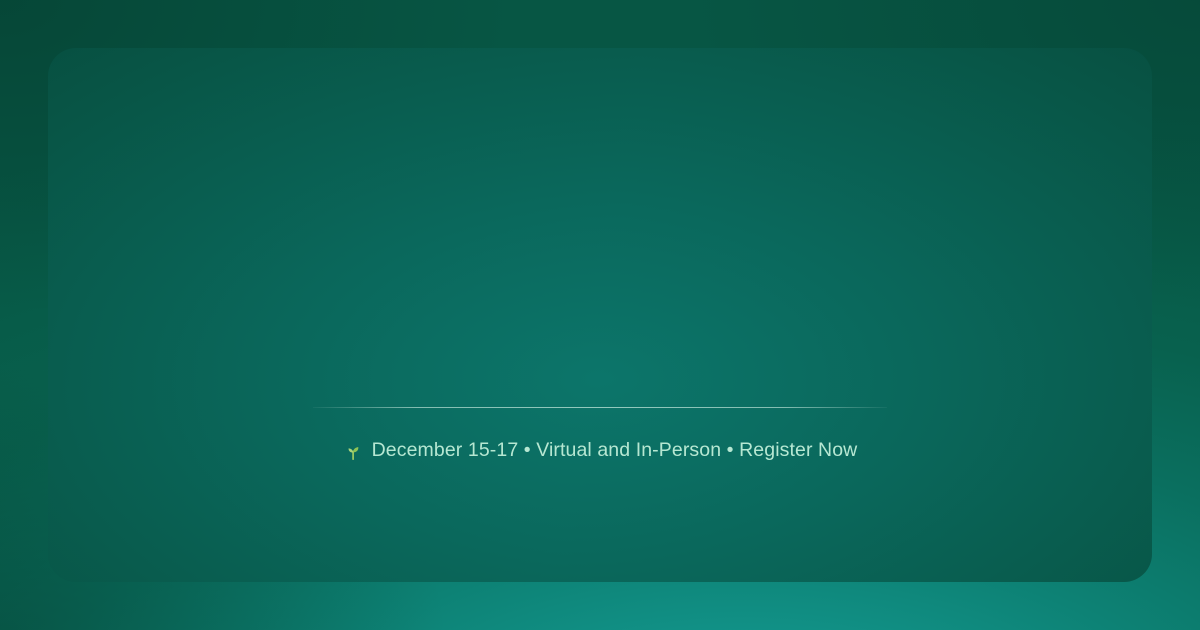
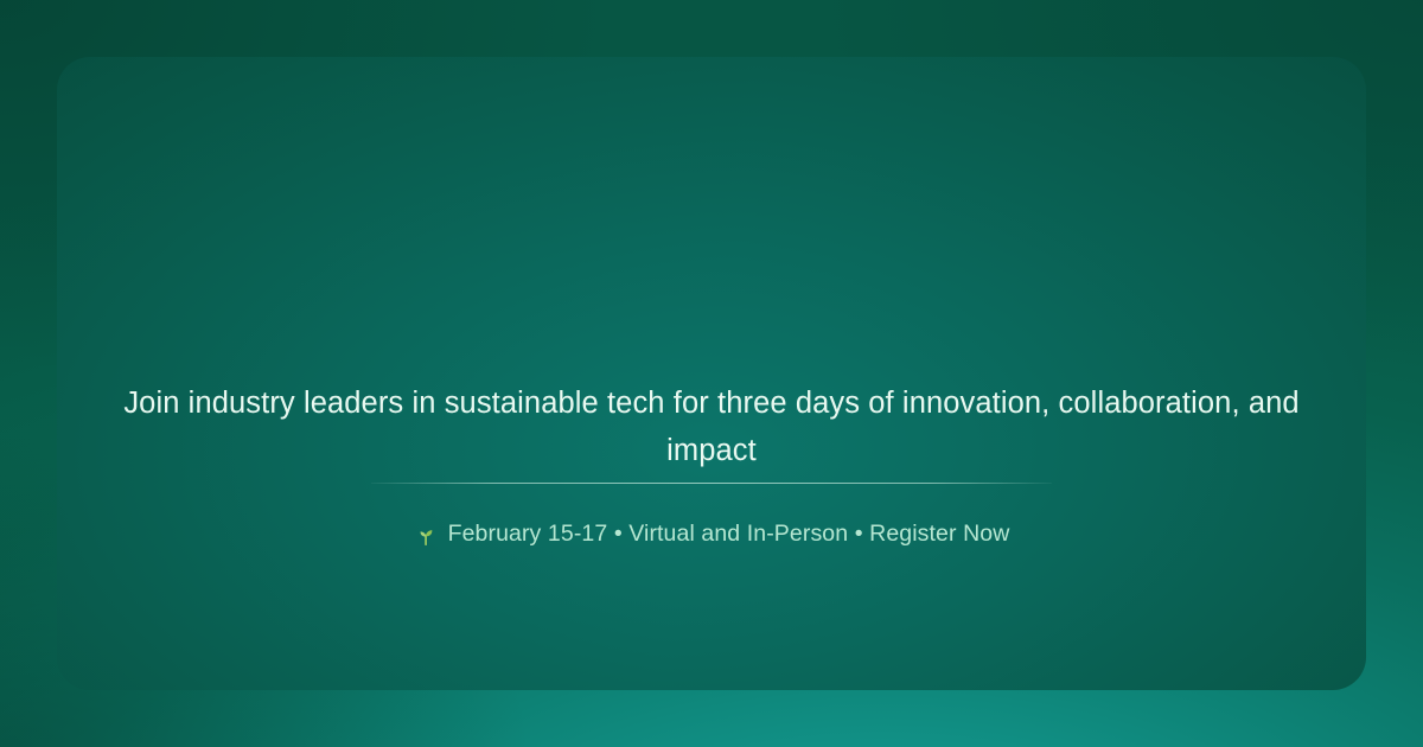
+ Join industry leaders in sustainable tech for three days of innovation, collaboration, and impact
- December 15-17 • Virtual and In-Person • Register Now
+ February 15-17 • Virtual and In-Person • Register Now
